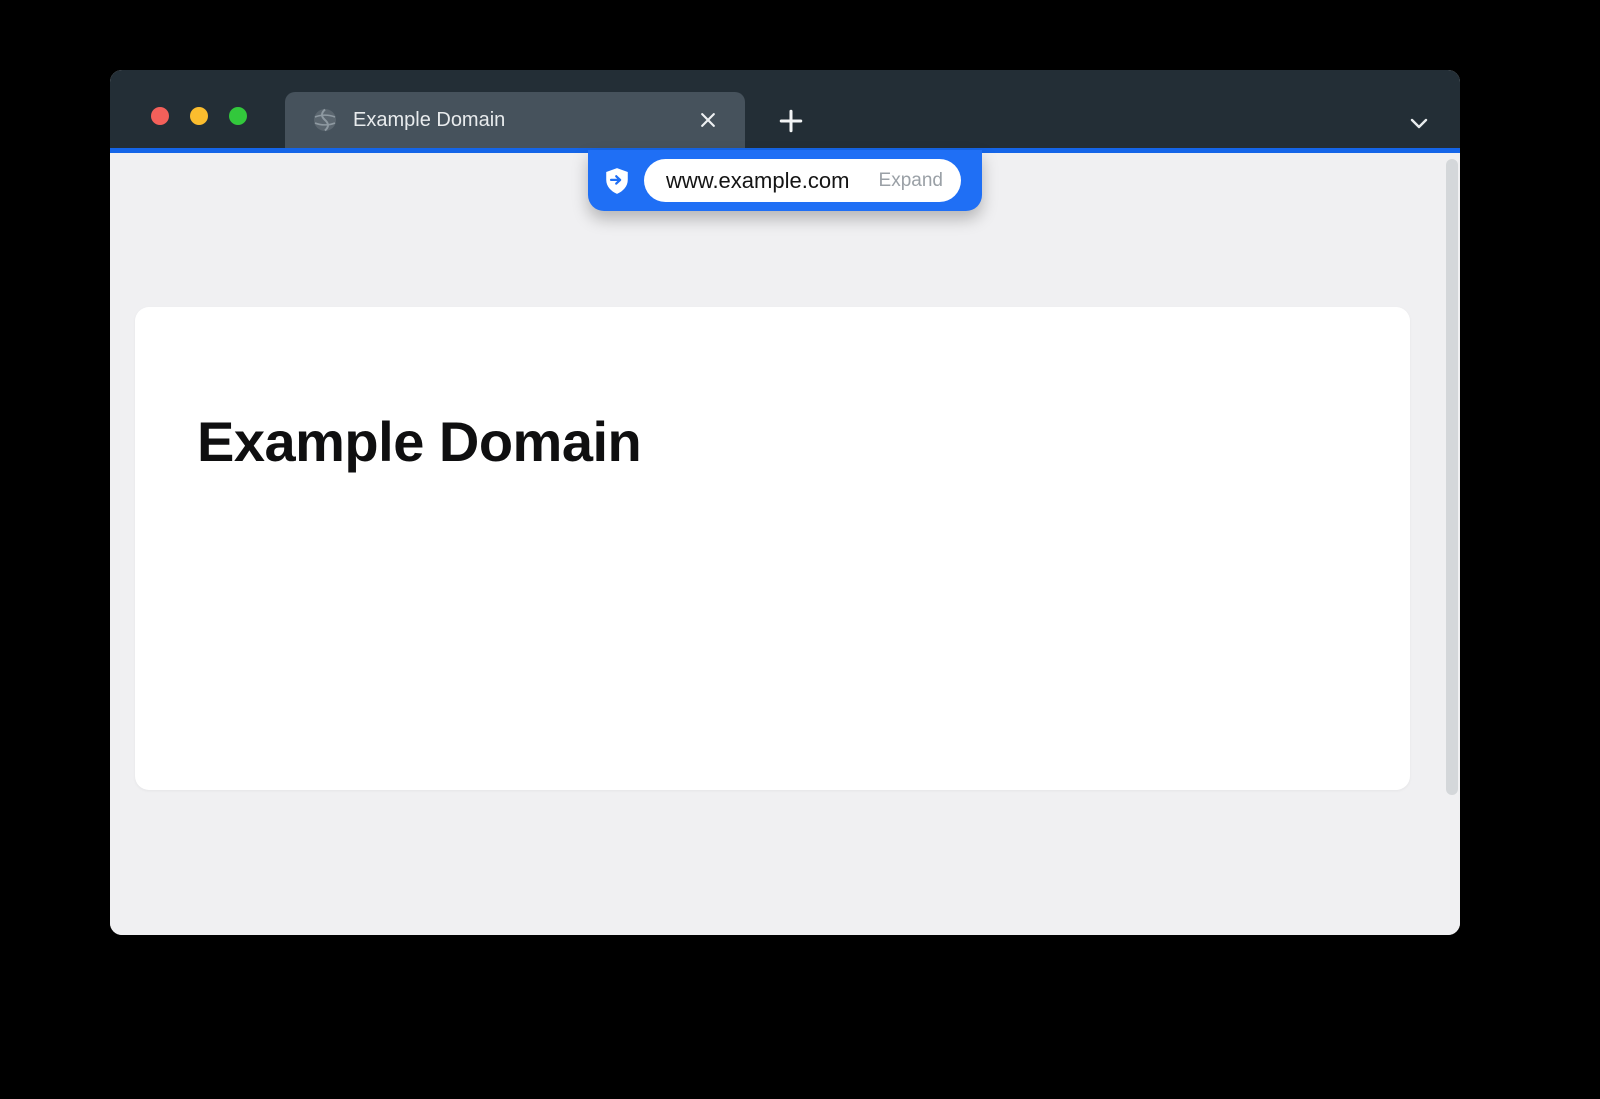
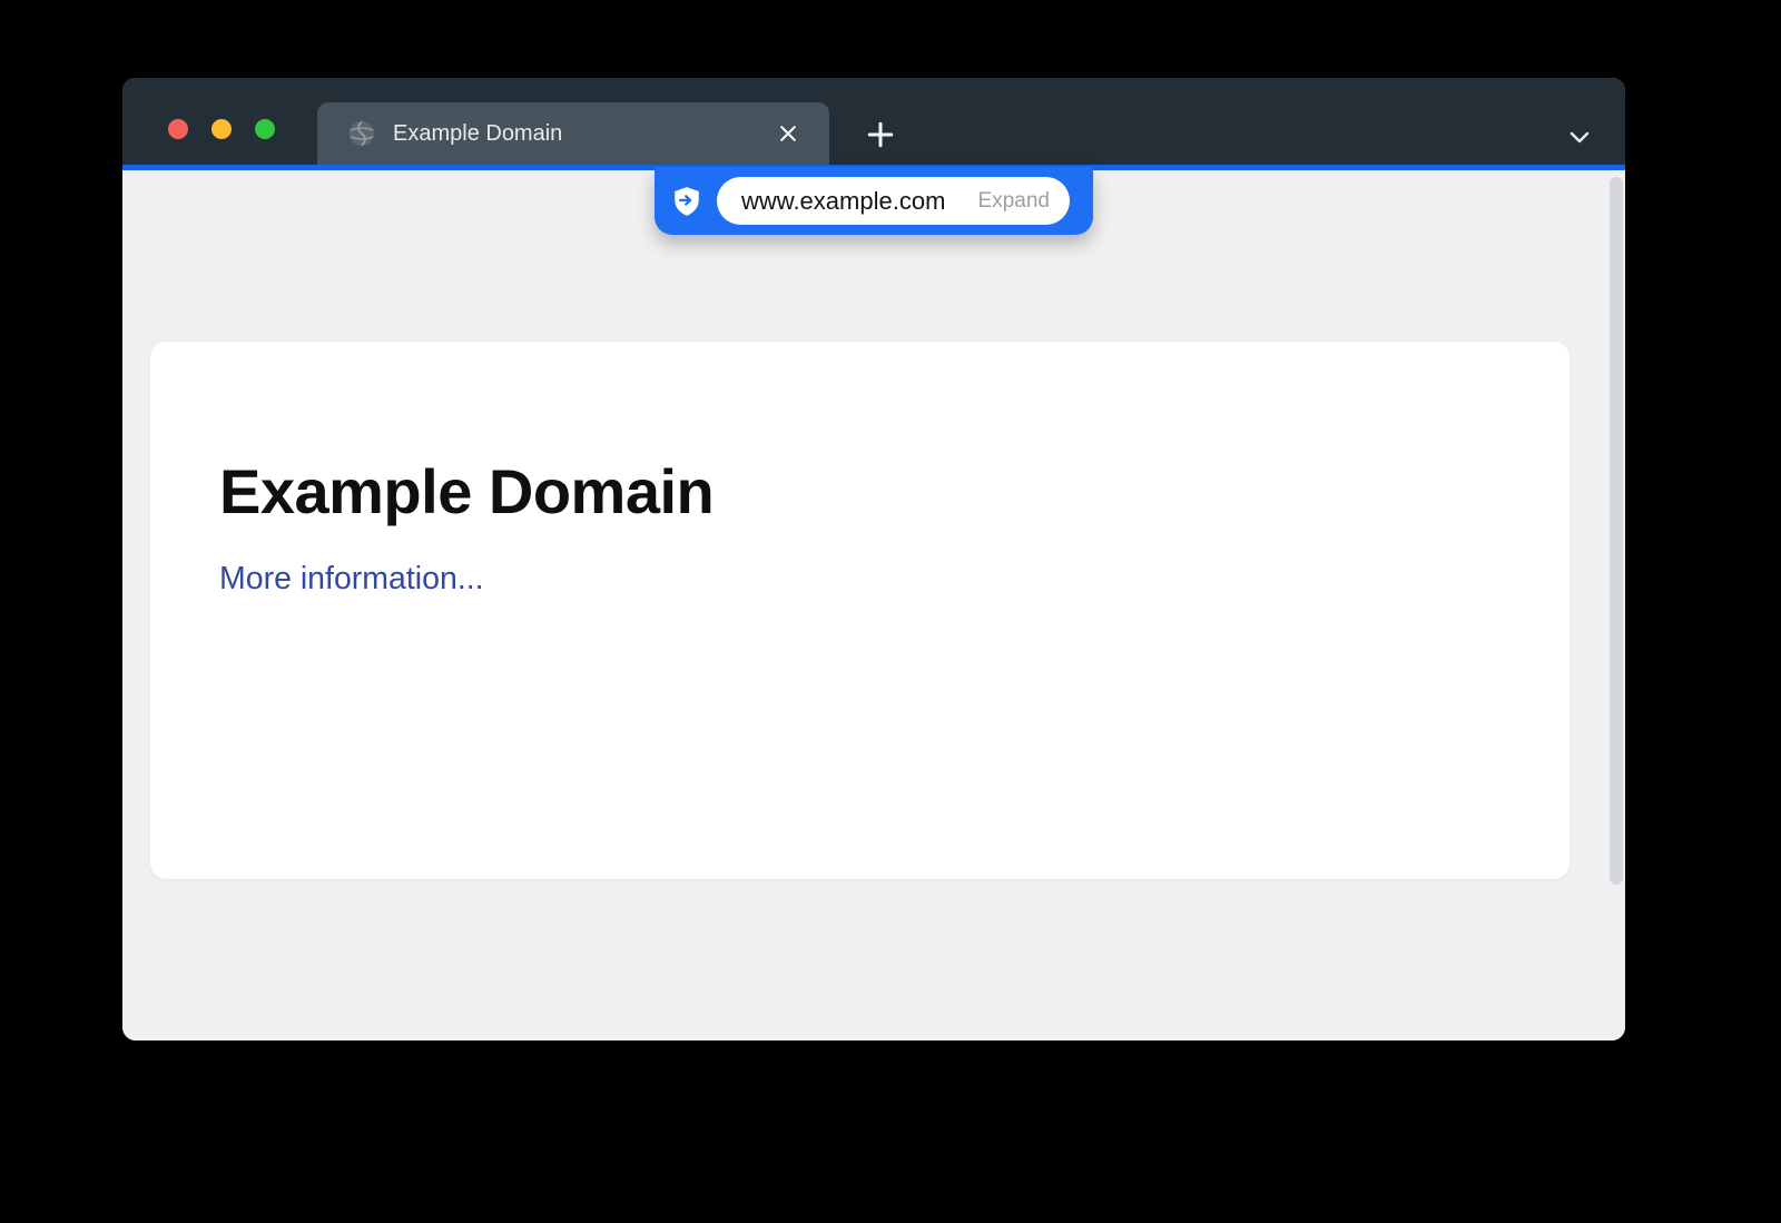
  Example Domain
  www.example.com
  Expand
  Example Domain
+ More information...
